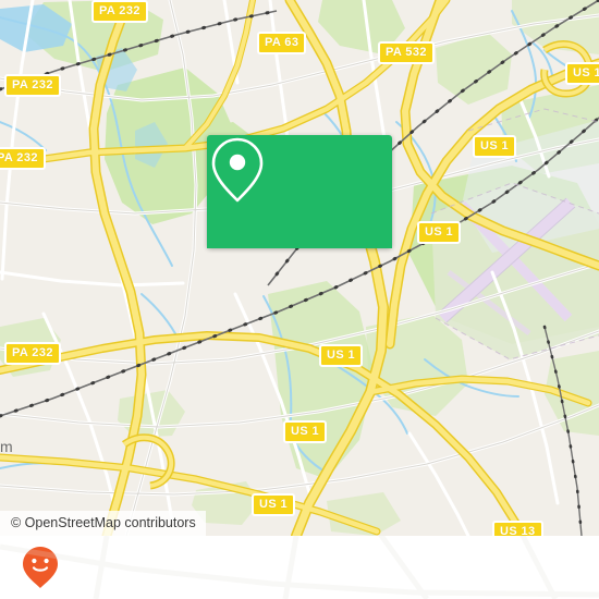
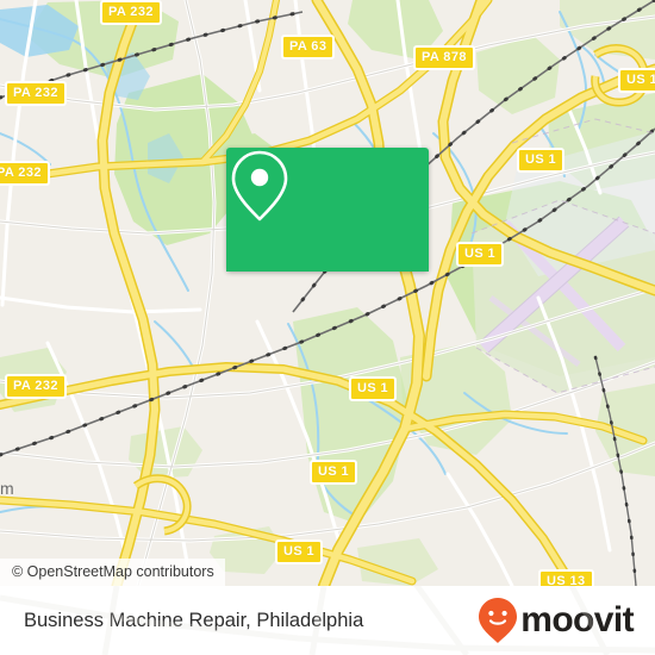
  m
  PA 232
  PA 63
- PA 532
+ PA 878
  US 1
  PA 232
  US 1
  PA 232
  US 1
  US 1
  PA 232
  US 1
  US 1
  US 13
  © OpenStreetMap contributors
+ Business Machine Repair, Philadelphia
+ moovit
